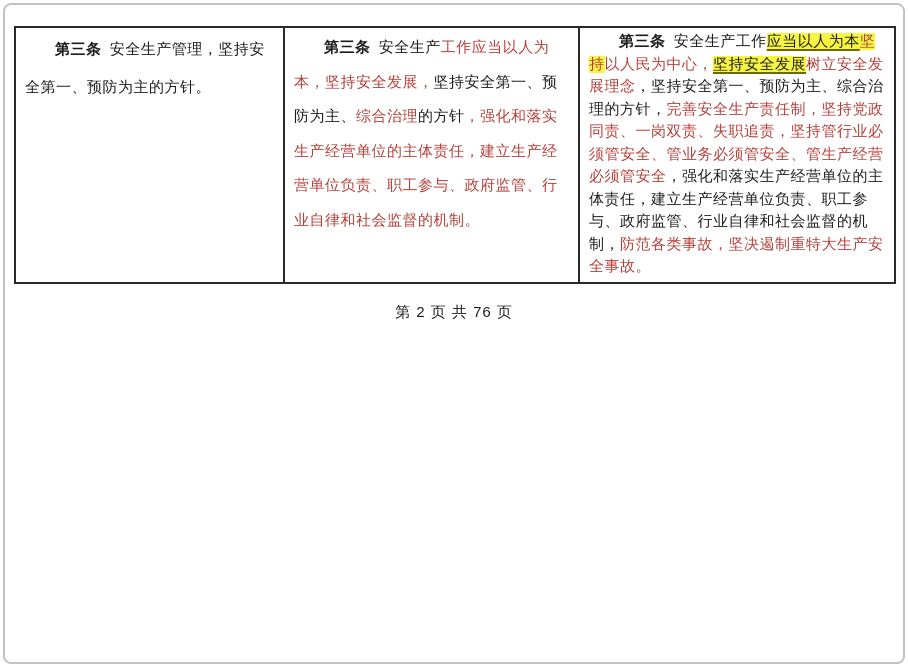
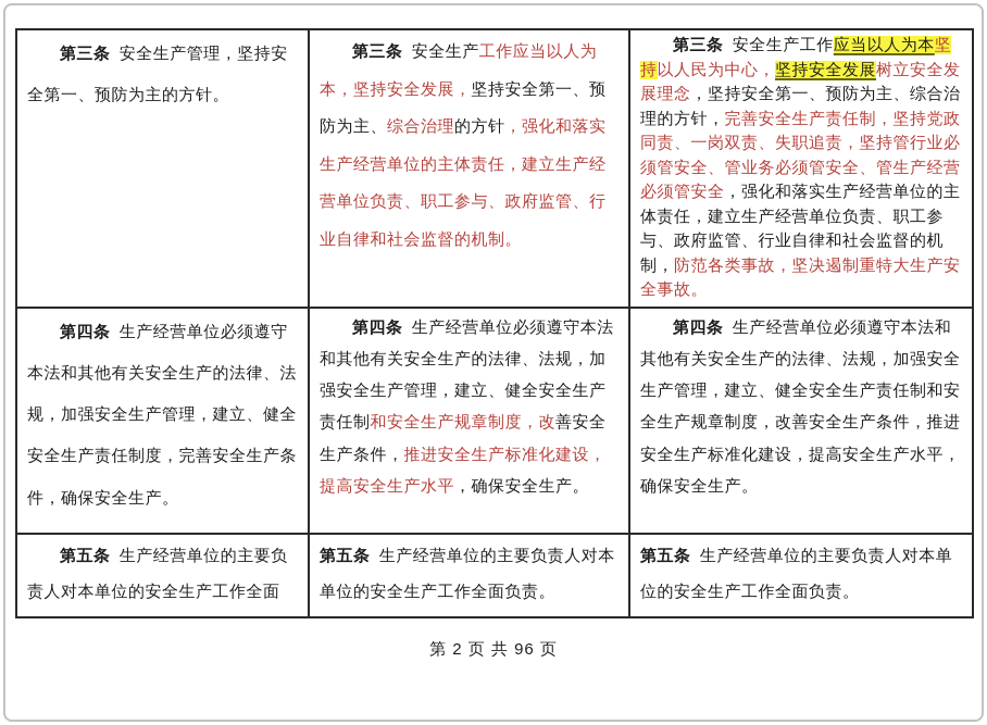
  第三条 安全生产管理，坚持安全第一、预防为主的方针。	第三条 安全生产工作应当以人为本，坚持安全发展，坚持安全第一、预防为主、综合治理的方针，强化和落实生产经营单位的主体责任，建立生产经营单位负责、职工参与、政府监管、行业自律和社会监督的机制。	第三条 安全生产工作应当以人为本坚持以人民为中心，坚持安全发展树立安全发展理念，坚持安全第一、预防为主、综合治理的方针，完善安全生产责任制，坚持党政同责、一岗双责、失职追责，坚持管行业必须管安全、管业务必须管安全、管生产经营必须管安全，强化和落实生产经营单位的主体责任，建立生产经营单位负责、职工参与、政府监管、行业自律和社会监督的机制，防范各类事故，坚决遏制重特大生产安全事故。
+ 第四条 生产经营单位必须遵守本法和其他有关安全生产的法律、法规，加强安全生产管理，建立、健全安全生产责任制度，完善安全生产条件，确保安全生产。	第四条 生产经营单位必须遵守本法和其他有关安全生产的法律、法规，加强安全生产管理，建立、健全安全生产责任制和安全生产规章制度，改善安全生产条件，推进安全生产标准化建设，提高安全生产水平，确保安全生产。	第四条 生产经营单位必须遵守本法和其他有关安全生产的法律、法规，加强安全生产管理，建立、健全安全生产责任制和安全生产规章制度，改善安全生产条件，推进安全生产标准化建设，提高安全生产水平，确保安全生产。
+ 第五条 生产经营单位的主要负责人对本单位的安全生产工作全面	第五条 生产经营单位的主要负责人对本单位的安全生产工作全面负责。	第五条 生产经营单位的主要负责人对本单位的安全生产工作全面负责。
- 第 2 页 共 76 页
+ 第 2 页 共 96 页
